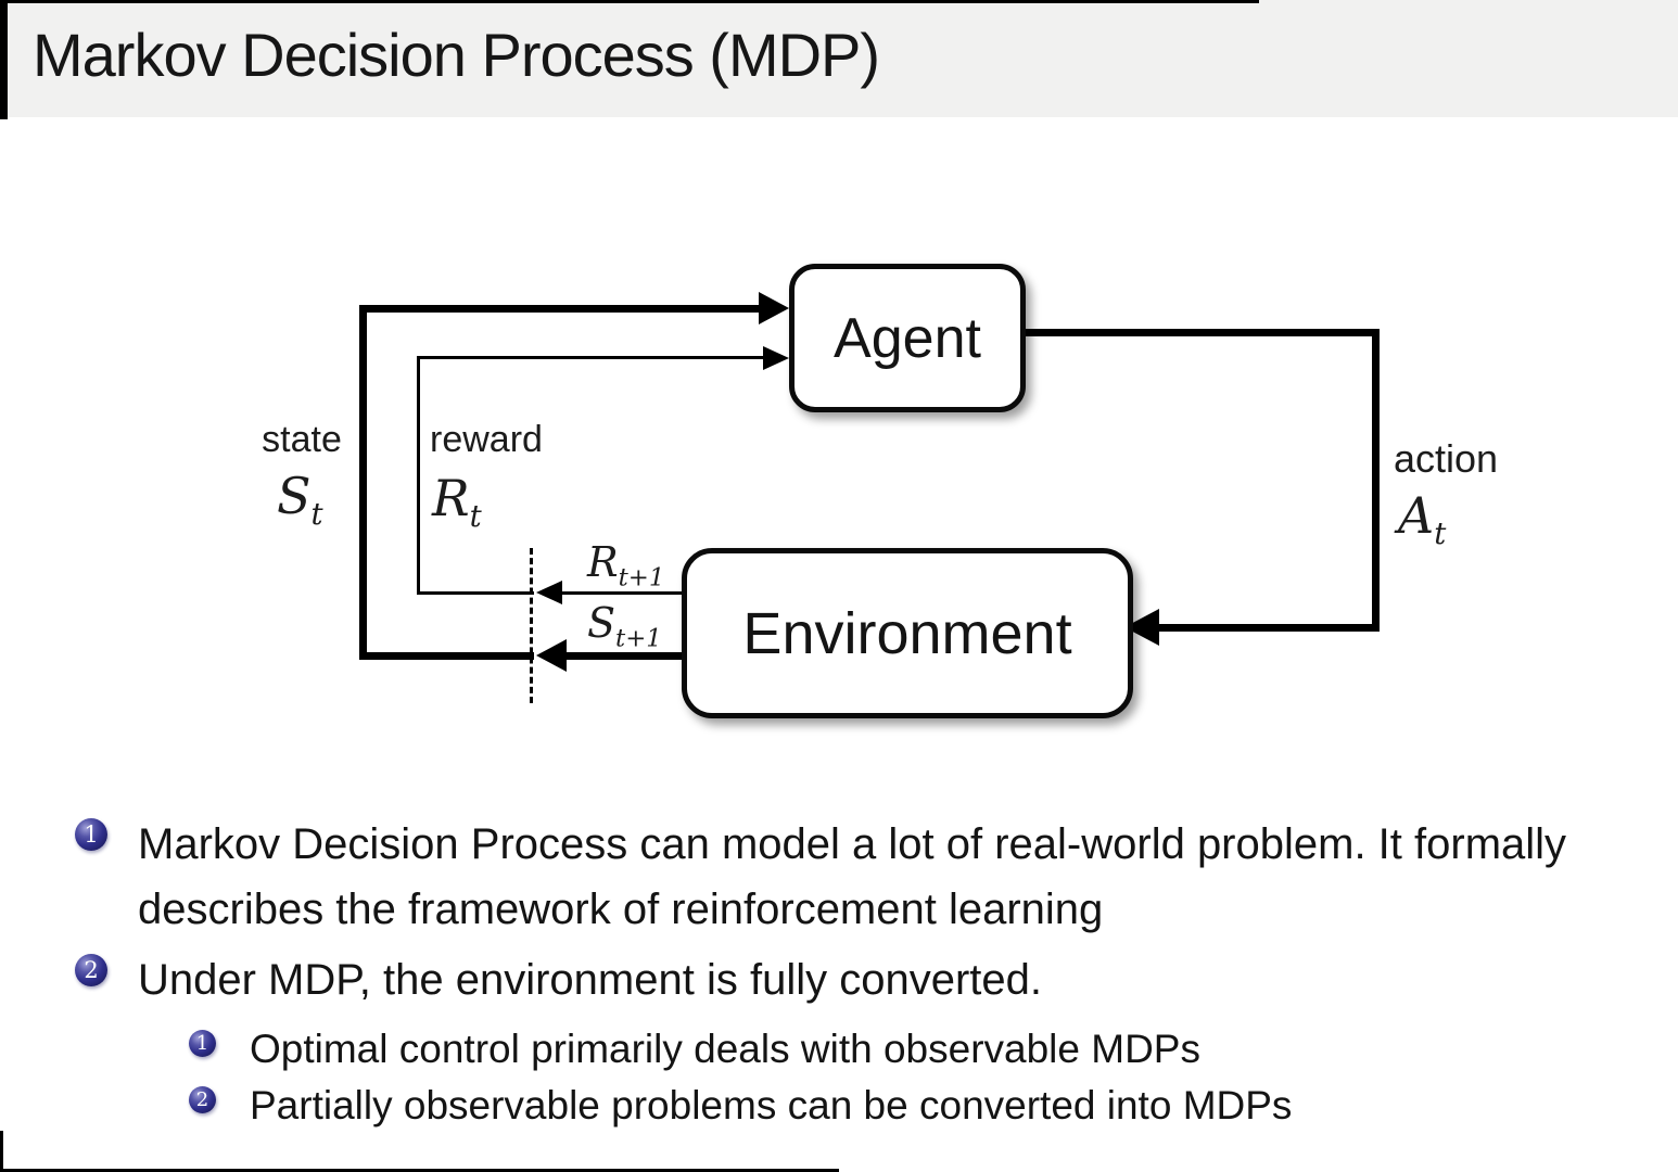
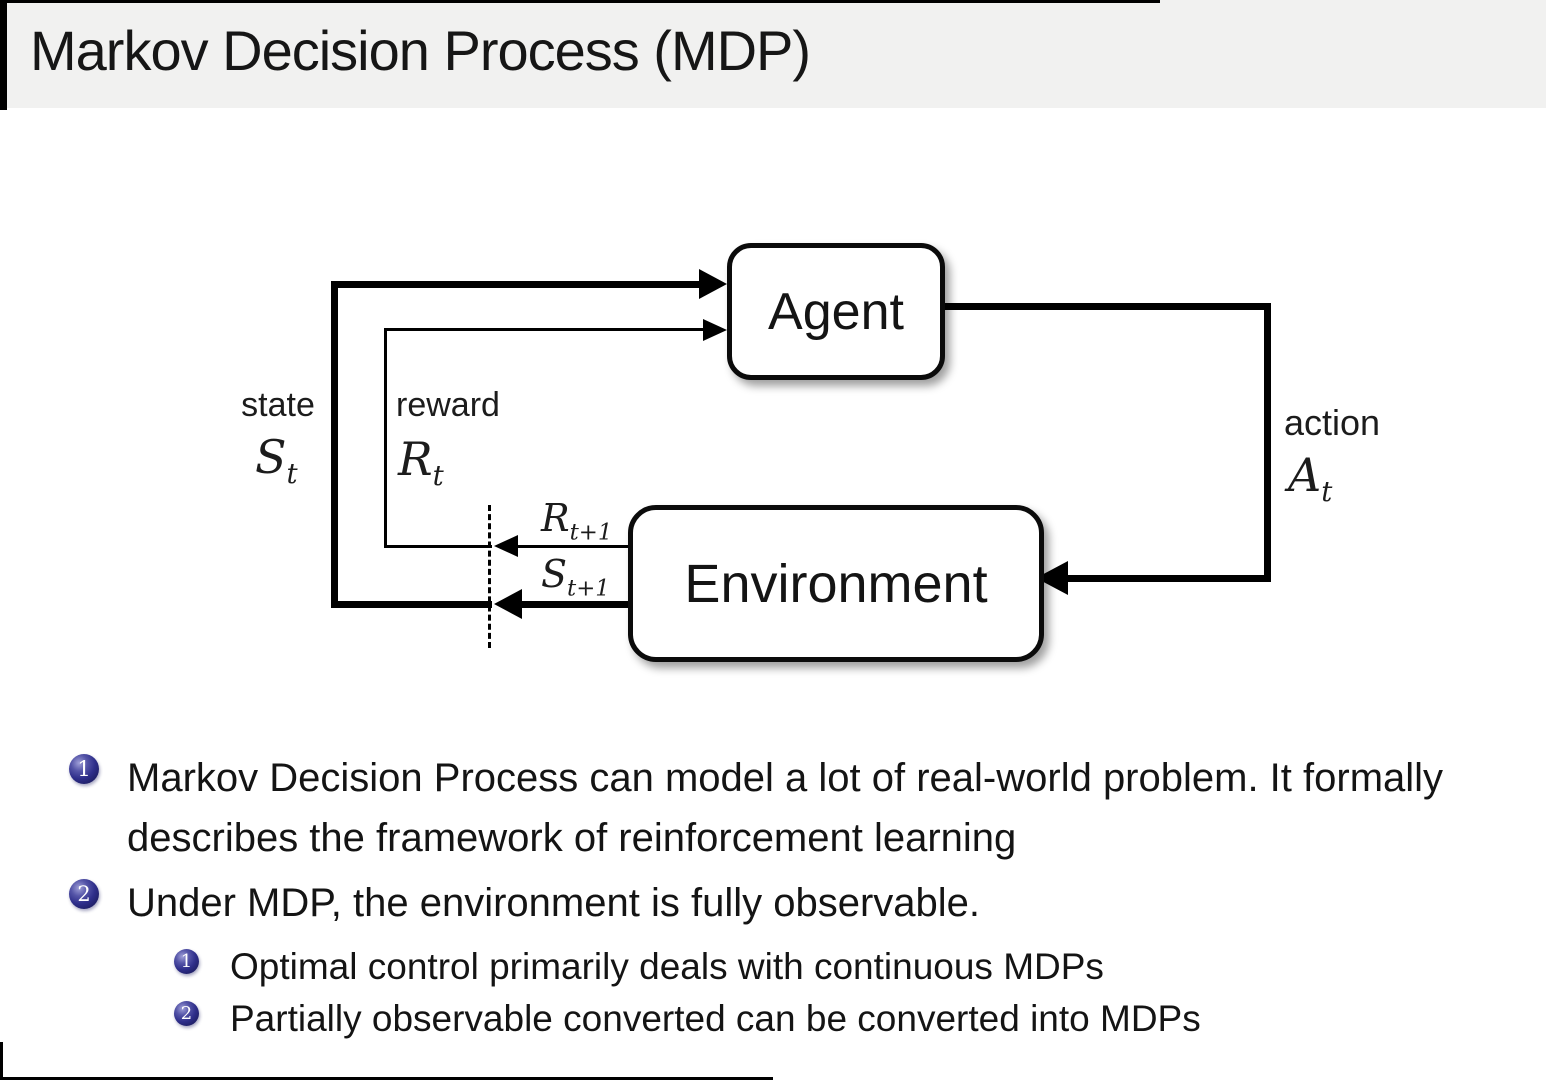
  Markov Decision Process (MDP)
  Agent
  Environment
  state
  St
  reward
  Rt
  action
  At
  Rt+1
  St+1
  1
  Markov Decision Process can model a lot of real-world problem. It formally describes the framework of reinforcement learning
  2
- Under MDP, the environment is fully converted.
+ Under MDP, the environment is fully observable.
  1
- Optimal control primarily deals with observable MDPs
+ Optimal control primarily deals with continuous MDPs
  2
- Partially observable problems can be converted into MDPs
+ Partially observable converted can be converted into MDPs
